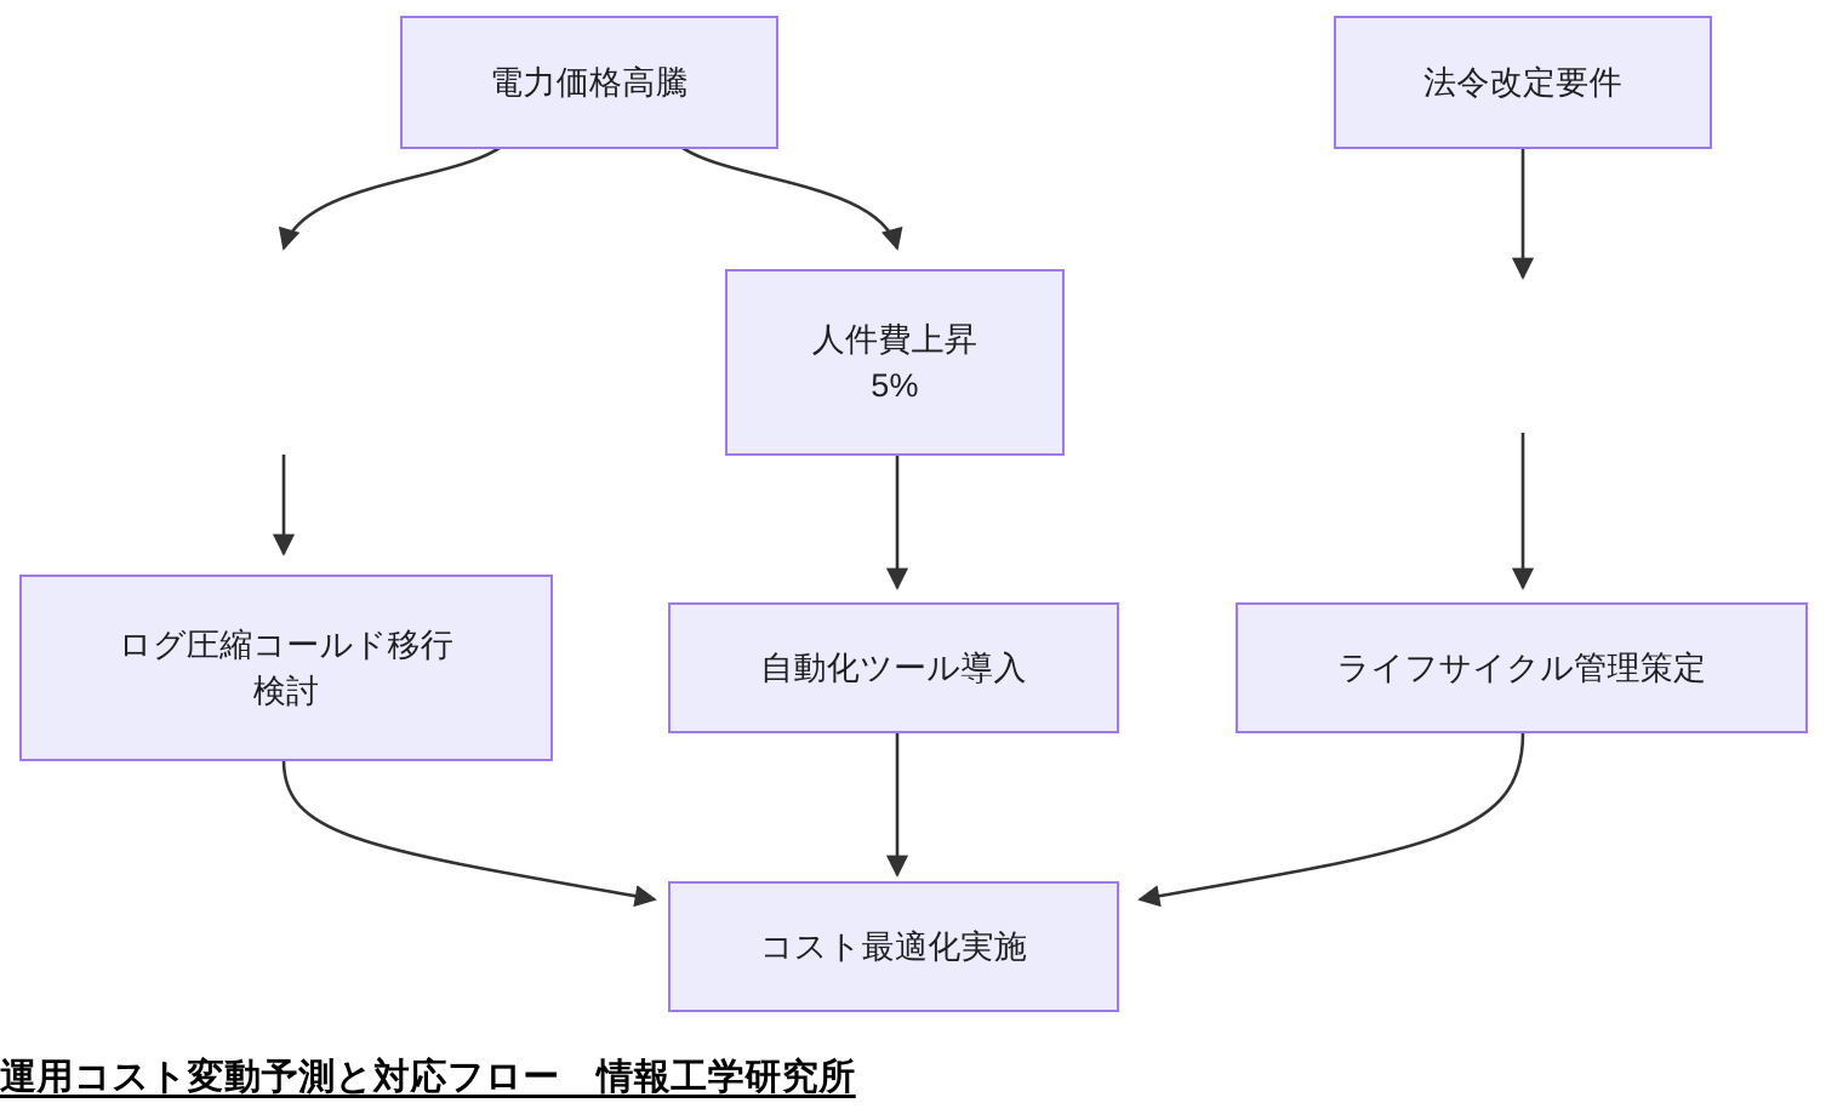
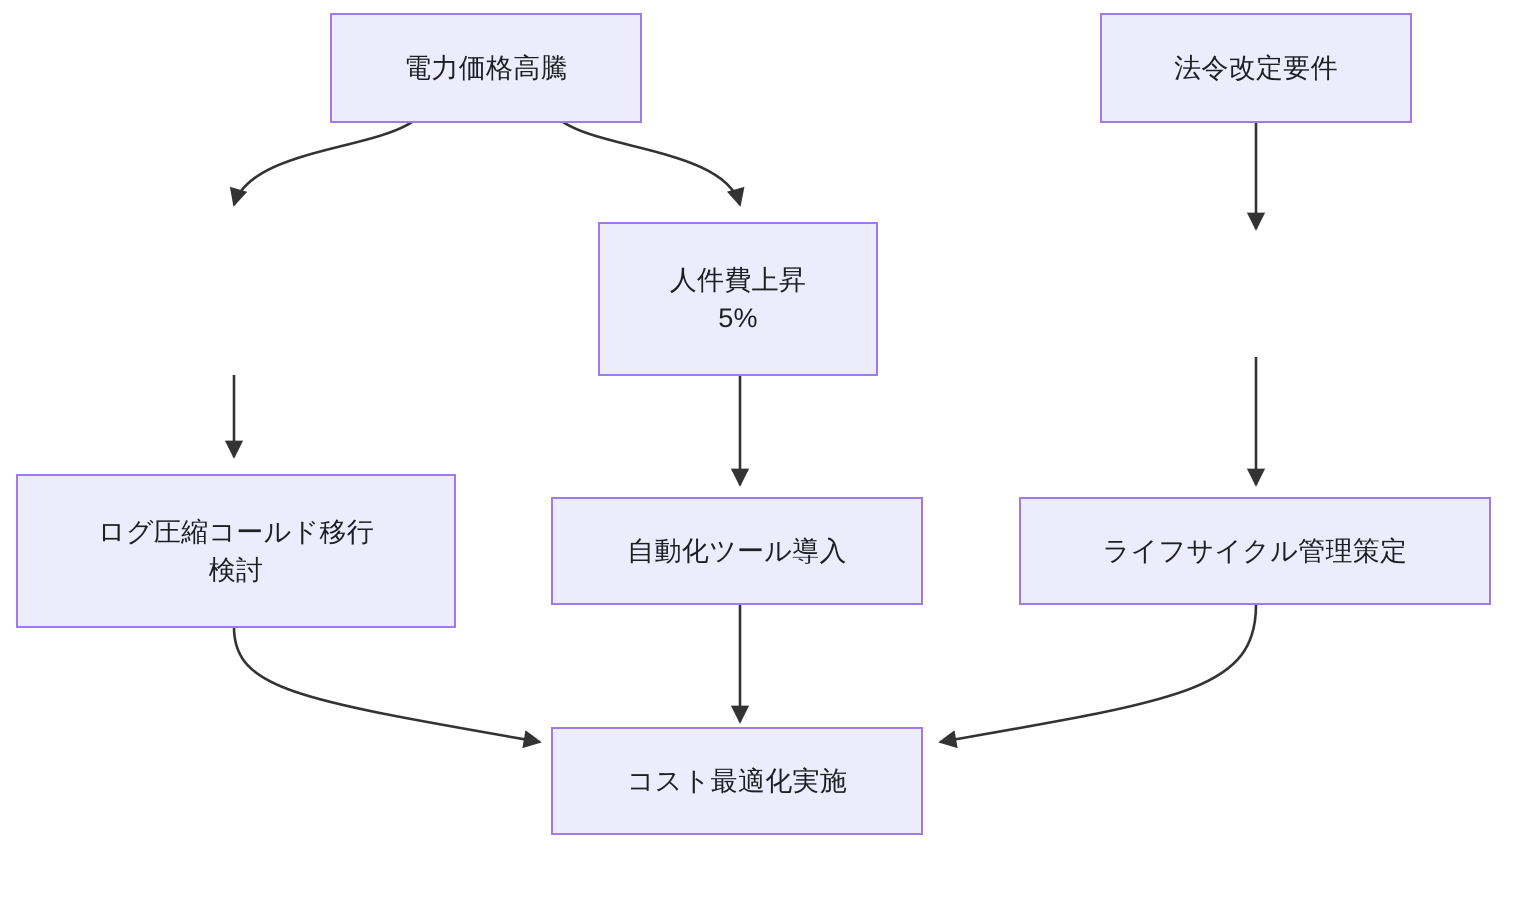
  電力価格高騰
  人件費上昇
  5%
  法令改定要件
  ログ圧縮コールド移行
  検討
  自動化ツール導入
  ライフサイクル管理策定
  コスト最適化実施
- 運用コスト変動予測と対応フロー 情報工学研究所
